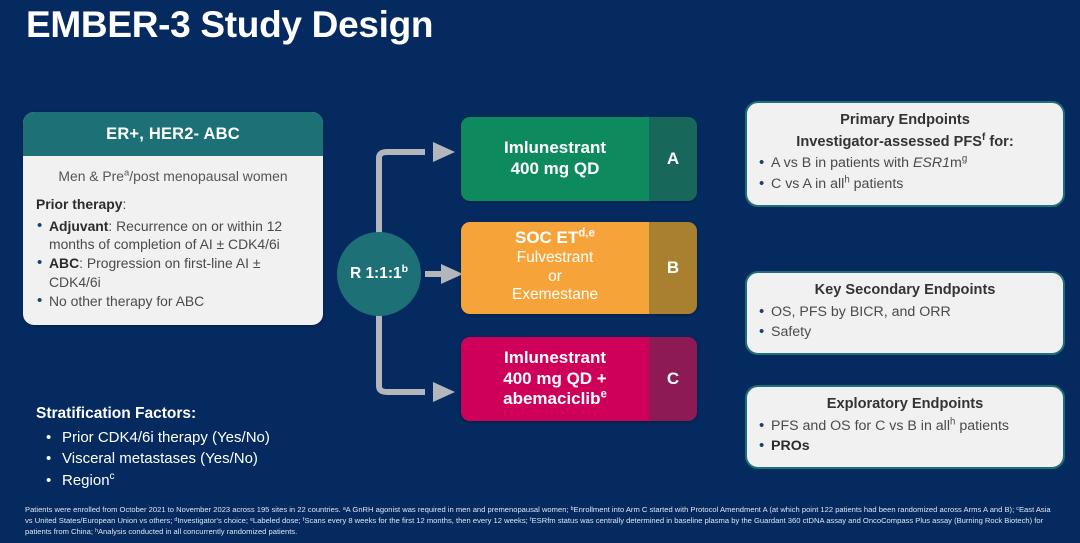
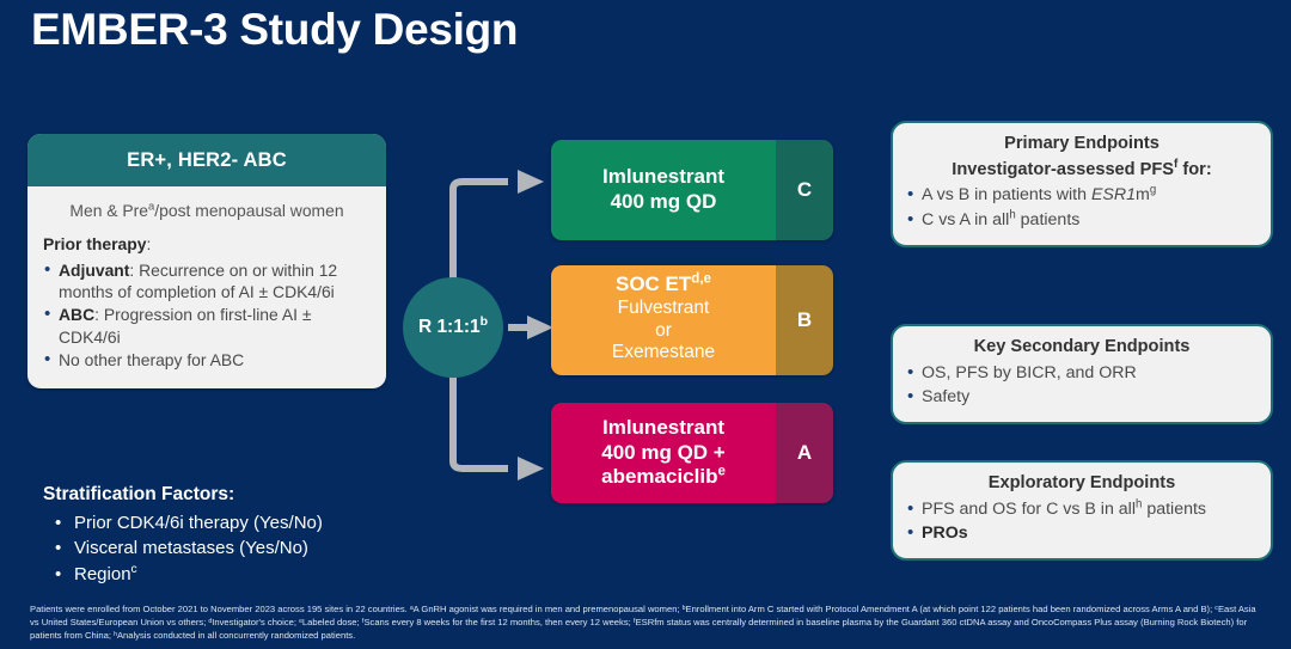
  EMBER-3 Study Design
  ER+, HER2- ABC
  Men & Prea/post menopausal women
  Prior therapy:
  Adjuvant: Recurrence on or within 12 months of completion of AI ± CDK4/6i
  ABC: Progression on first-line AI ± CDK4/6i
  No other therapy for ABC
  Stratification Factors:
  •
  Prior CDK4/6i therapy (Yes/No)
  •
  Visceral metastases (Yes/No)
  •
  Regionc
  R 1:1:1b
  Imlunestrant
  400 mg QD
- A
+ C
  SOC ETd,e
  Fulvestrant
  or
  Exemestane
  B
  Imlunestrant
  400 mg QD +
  abemaciclibe
- C
+ A
  Primary Endpoints
  Investigator-assessed PFSf for:
  A vs B in patients with ESR1mg
  C vs A in allh patients
  Key Secondary Endpoints
  OS, PFS by BICR, and ORR
  Safety
  Exploratory Endpoints
  PFS and OS for C vs B in allh patients
  PROs
  Patients were enrolled from October 2021 to November 2023 across 195 sites in 22 countries. ᵃA GnRH agonist was required in men and premenopausal women; ᵇEnrollment into Arm C started with Protocol Amendment A (at which point 122 patients had been randomized across Arms A and B); ᶜEast Asia vs United States/European Union vs others; ᵈInvestigator's choice; ᵉLabeled dose; ᶠScans every 8 weeks for the first 12 months, then every 12 weeks; ᶠESRfm status was centrally determined in baseline plasma by the Guardant 360 ctDNA assay and OncoCompass Plus assay (Burning Rock Biotech) for patients from China; ʰAnalysis conducted in all concurrently randomized patients.
